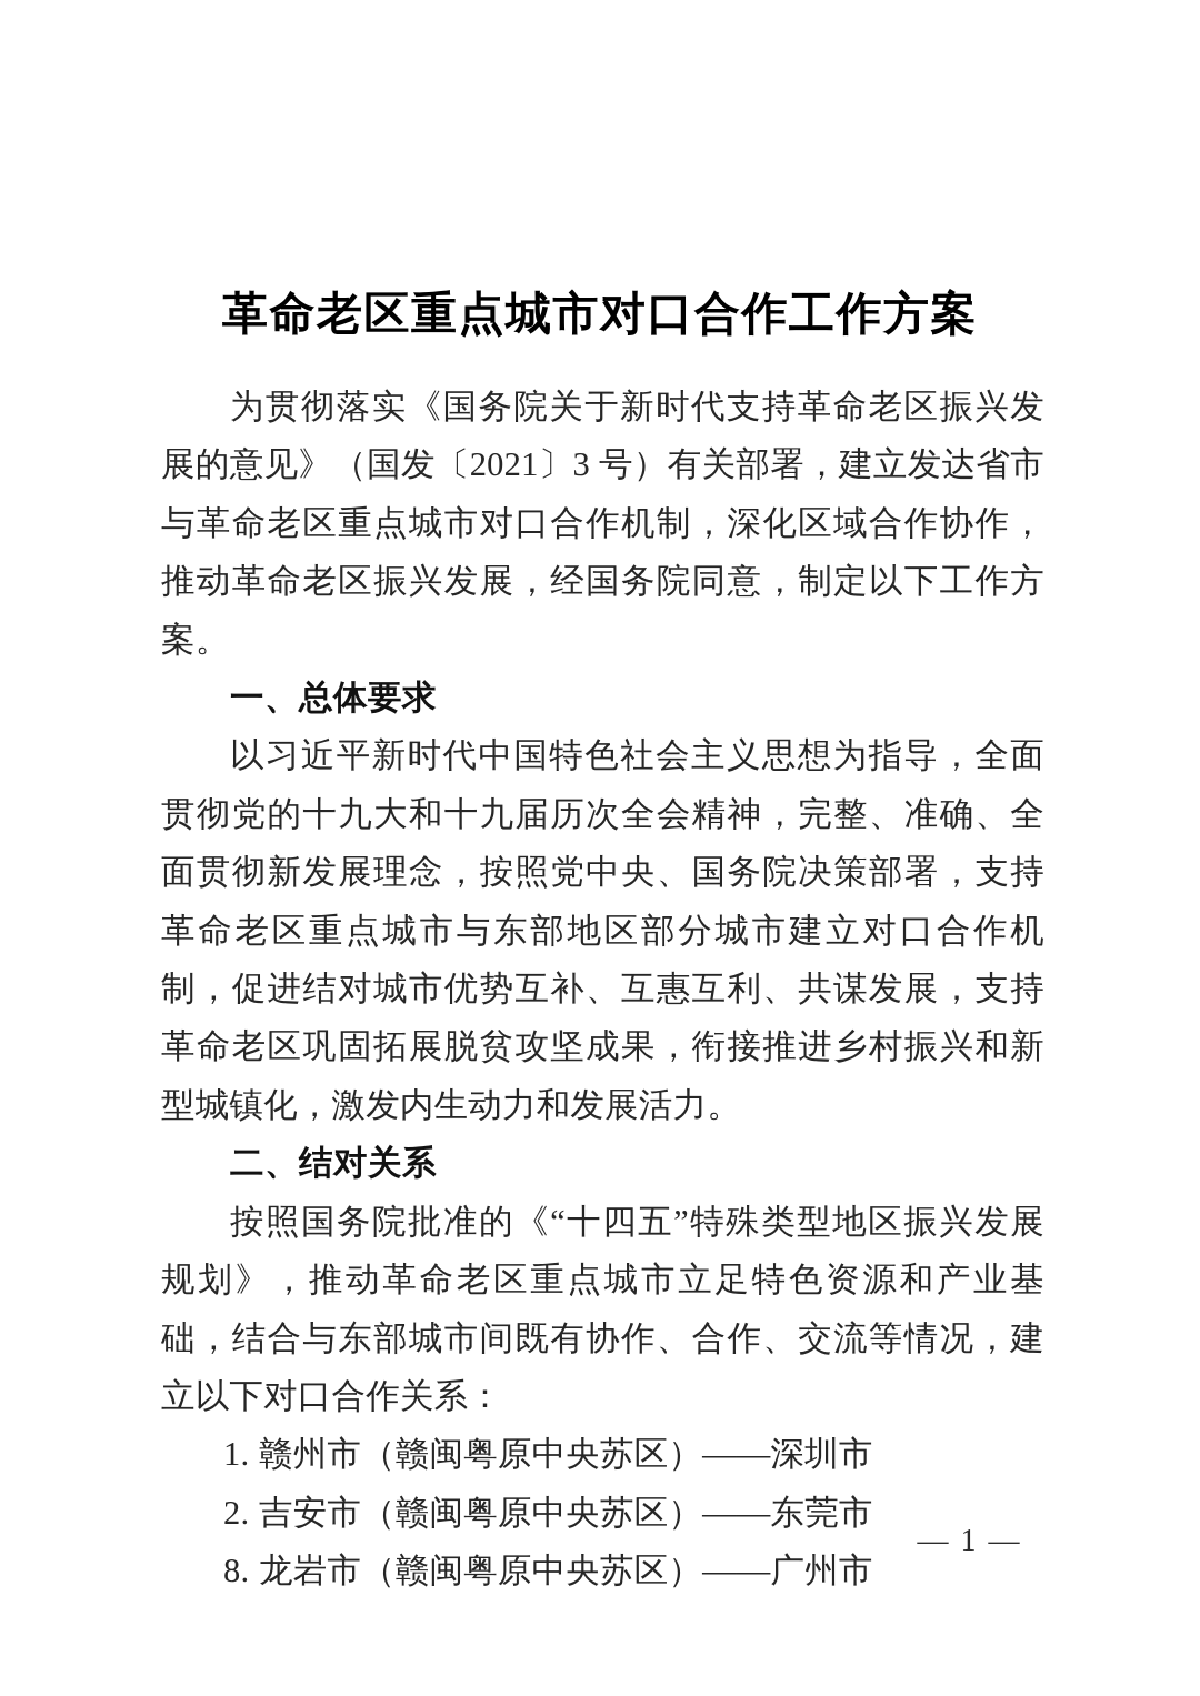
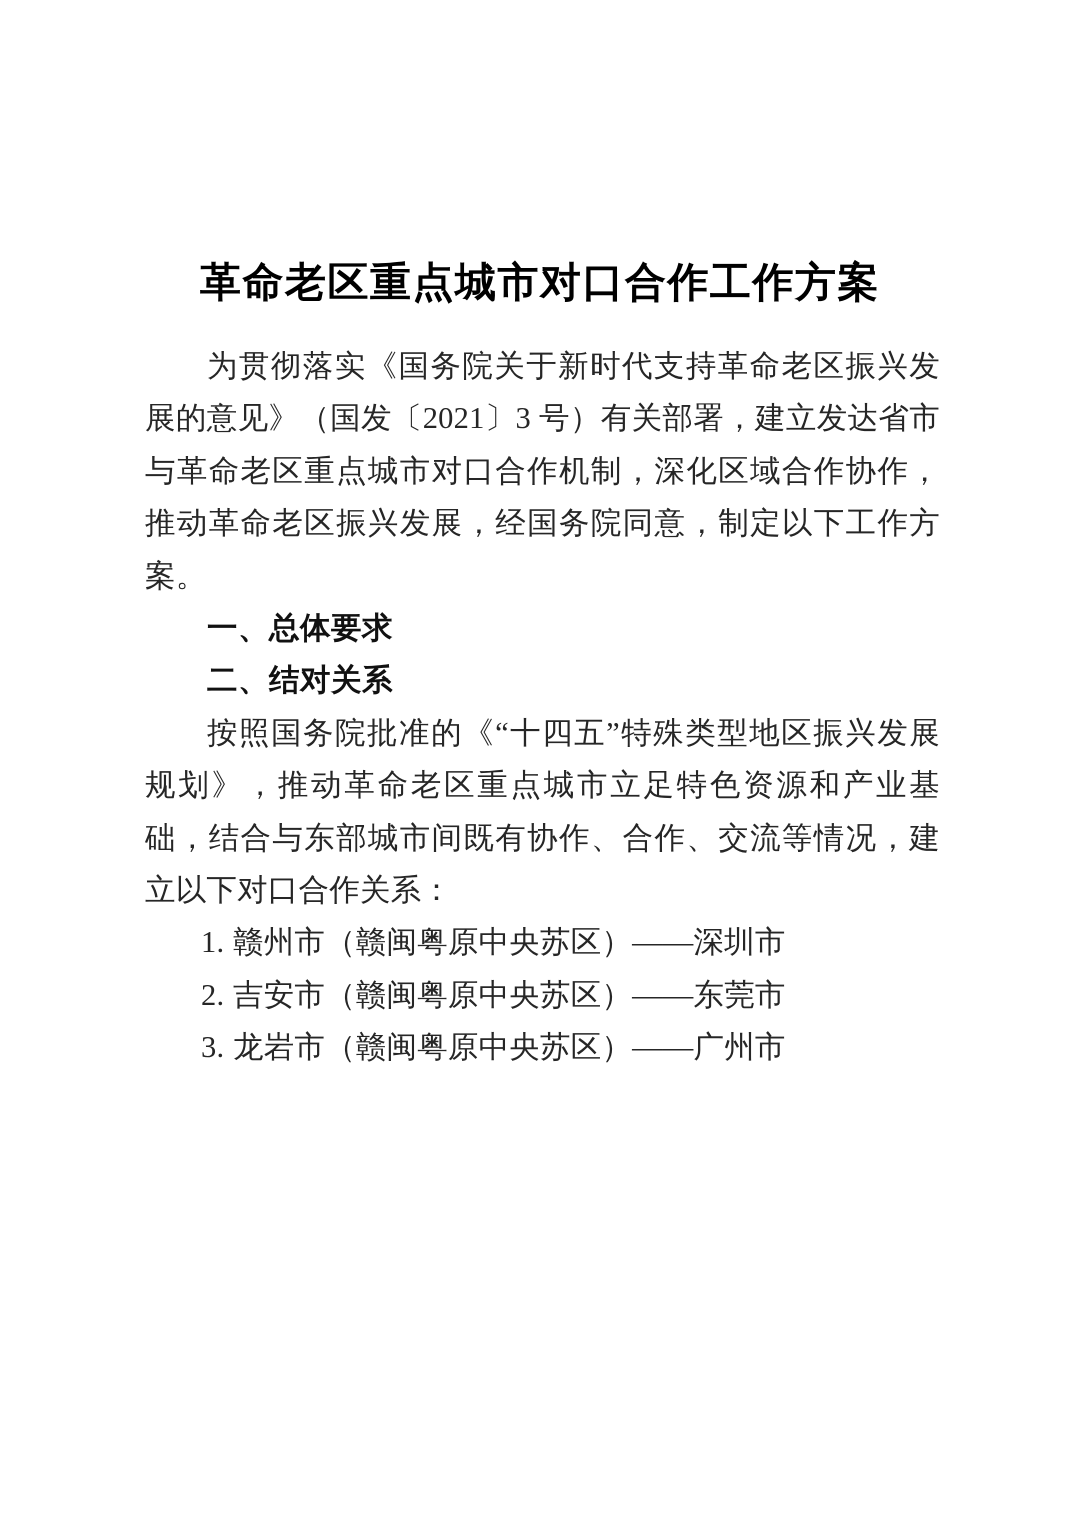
  革命老区重点城市对口合作工作方案
  为贯彻落实《国务院关于新时代支持革命老区振兴发展的意见》（国发〔2021〕3 号）有关部署，建立发达省市与革命老区重点城市对口合作机制，深化区域合作协作，推动革命老区振兴发展，经国务院同意，制定以下工作方案。
  一、总体要求
- 以习近平新时代中国特色社会主义思想为指导，全面贯彻党的十九大和十九届历次全会精神，完整、准确、全面贯彻新发展理念，按照党中央、国务院决策部署，支持革命老区重点城市与东部地区部分城市建立对口合作机制，促进结对城市优势互补、互惠互利、共谋发展，支持革命老区巩固拓展脱贫攻坚成果，衔接推进乡村振兴和新型城镇化，激发内生动力和发展活力。
  二、结对关系
  按照国务院批准的《“十四五”特殊类型地区振兴发展规划》，推动革命老区重点城市立足特色资源和产业基础，结合与东部城市间既有协作、合作、交流等情况，建立以下对口合作关系：
  1. 赣州市（赣闽粤原中央苏区）——深圳市
  2. 吉安市（赣闽粤原中央苏区）——东莞市
- 8. 龙岩市（赣闽粤原中央苏区）——广州市
+ 3. 龙岩市（赣闽粤原中央苏区）——广州市
- — 1 —
